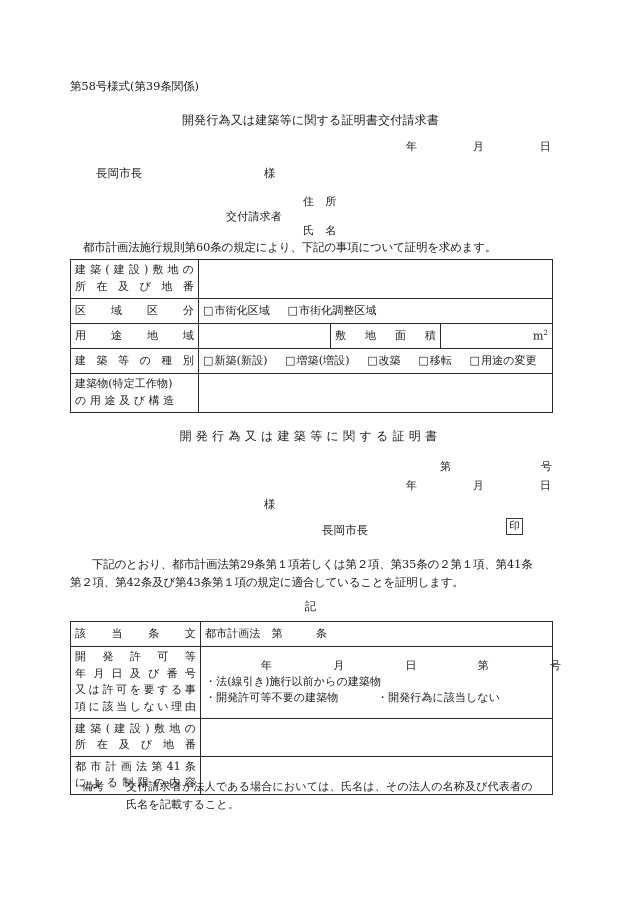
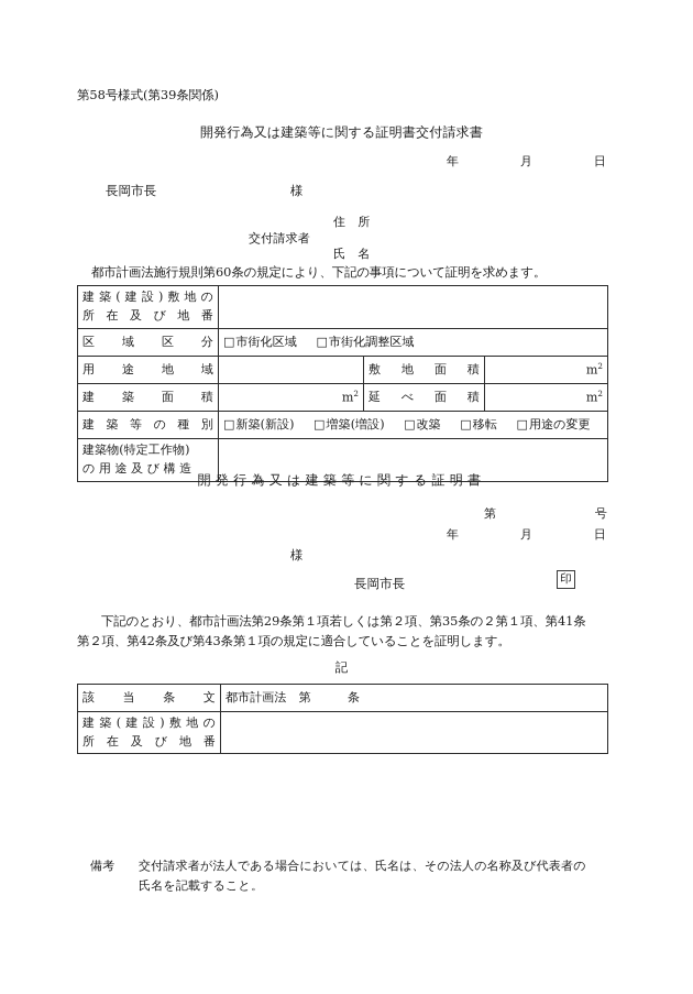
  第58号様式(第39条関係)
  開発行為又は建築等に関する証明書交付請求書
  年
  月
  日
  長岡市長
  様
  交付請求者
  住 所
  氏 名
  都市計画法施行規則第60条の規定により、下記の事項について証明を求めます。
  建築(建設)敷地の 所 在 及 び 地 番
  区 域 区 分	□市街化区域 □市街化調整区域
  用 途 地 域		敷 地 面 積	m2
+ 建 築 面 積	m2	延 べ 面 積	m2
  建 築 等 の 種 別	□新築(新設) □増築(増設) □改築 □移転 □用途の変更
  建築物(特定工作物) の 用 途 及 び 構 造
  開発行為又は建築等に関する証明書
  第
  号
  年
  月
  日
  様
  長岡市長
  印
  下記のとおり、都市計画法第29条第１項若しくは第２項、第35条の２第１項、第41条
  第２項、第42条及び第43条第１項の規定に適合していることを証明します。
  記
  該 当 条 文	都市計画法 第 条
- 開 発 許 可 等 年 月 日 及 び 番 号 又は許可を要する事 項に該当しない理由	年 月 日 第 号 ・法(線引き)施行以前からの建築物 ・開発許可等不要の建築物 ・開発行為に該当しない
  建築(建設)敷地の 所 在 及 び 地 番
- 都市計画法第41条 による制限の内容
  備考
  交付請求者が法人である場合においては、氏名は、その法人の名称及び代表者の
  氏名を記載すること。
